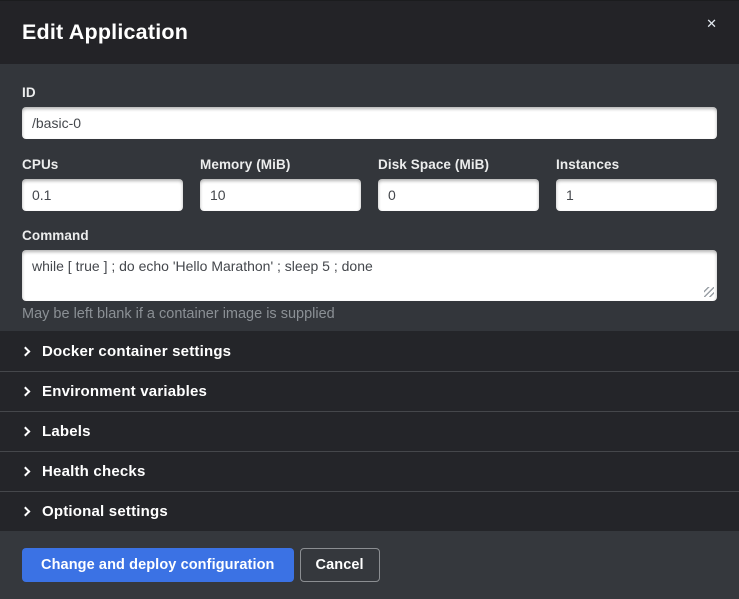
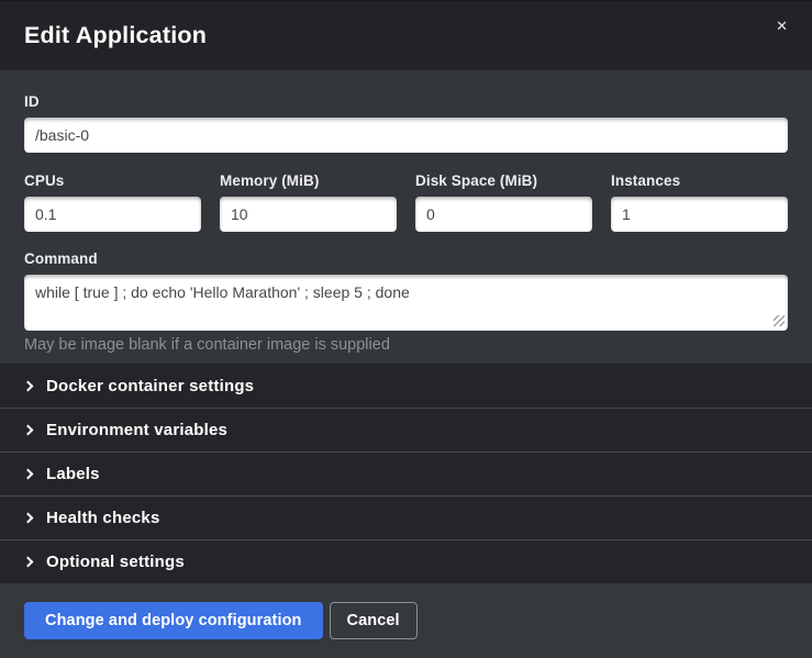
  Edit Application
  ✕
  ID
  /basic-0
  CPUs
  0.1
  Memory (MiB)
  10
  Disk Space (MiB)
  0
  Instances
  1
  Command
  while [ true ] ; do echo 'Hello Marathon' ; sleep 5 ; done
- May be left blank if a container image is supplied
+ May be image blank if a container image is supplied
  Docker container settings
  Environment variables
  Labels
  Health checks
  Optional settings
  Change and deploy configuration
  Cancel
